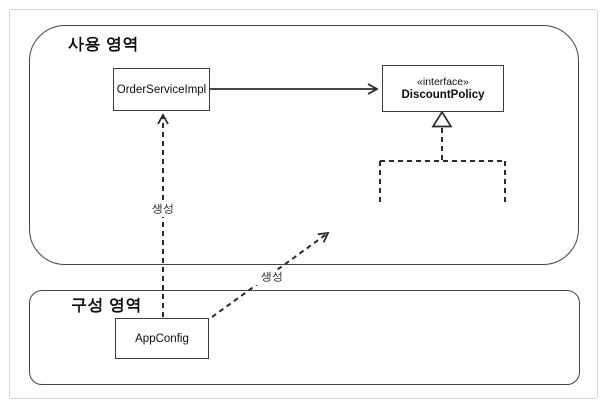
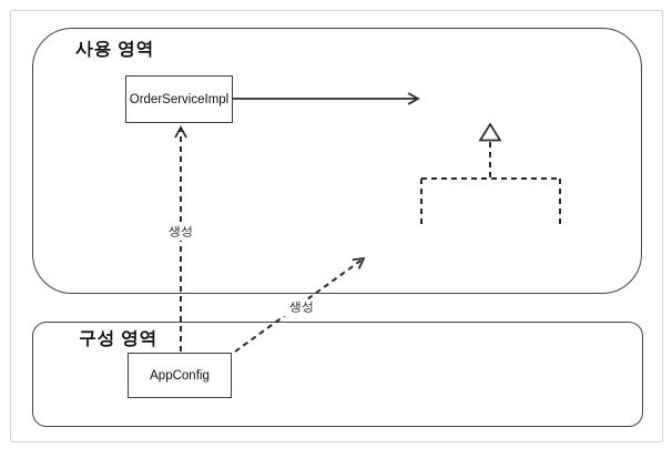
  사용 영역
  구성 영역
  OrderServiceImpl
- «interface»
- DiscountPolicy
  AppConfig
  생성
  생성
